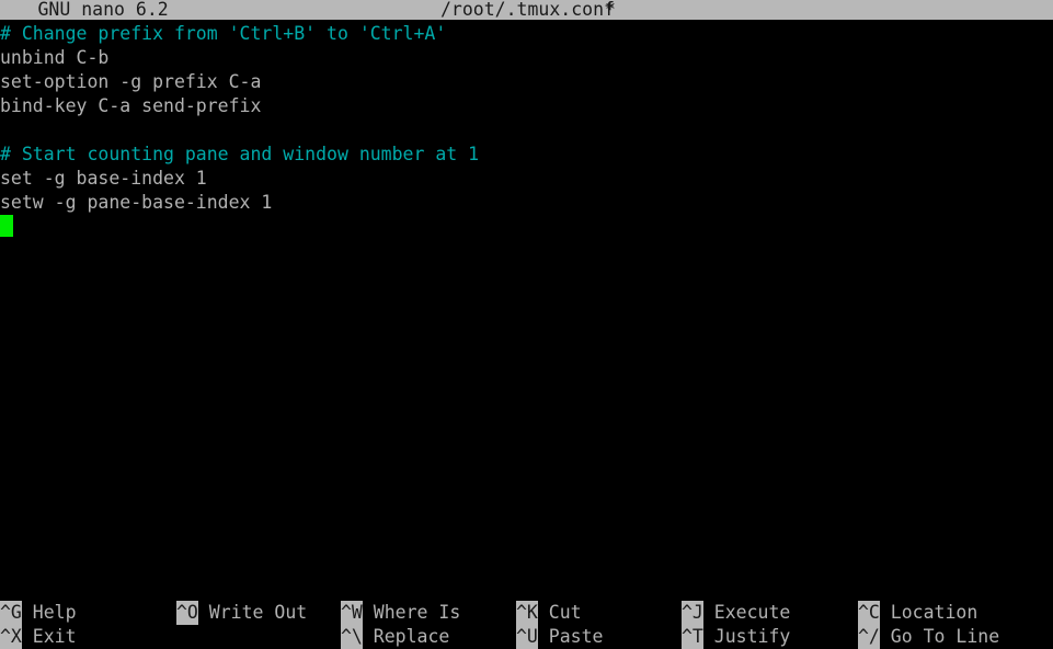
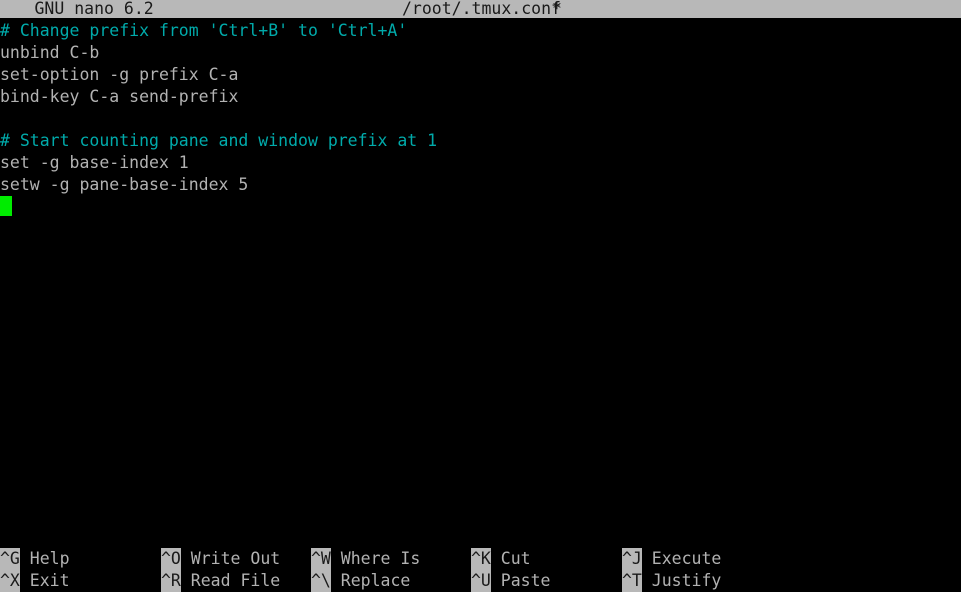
  GNU nano 6.2
  /root/.tmux.conf
  *
  # Change prefix from 'Ctrl+B' to 'Ctrl+A'
  unbind C-b
  set-option -g prefix C-a
  bind-key C-a send-prefix
- # Start counting pane and window number at 1
+ # Start counting pane and window prefix at 1
  set -g base-index 1
- setw -g pane-base-index 1
+ setw -g pane-base-index 5
  ^G Help
  ^O Write Out
  ^W Where Is
  ^K Cut
  ^J Execute
- ^C Location
  ^X Exit
+ ^R Read File
  ^\ Replace
  ^U Paste
  ^T Justify
- ^/ Go To Line
